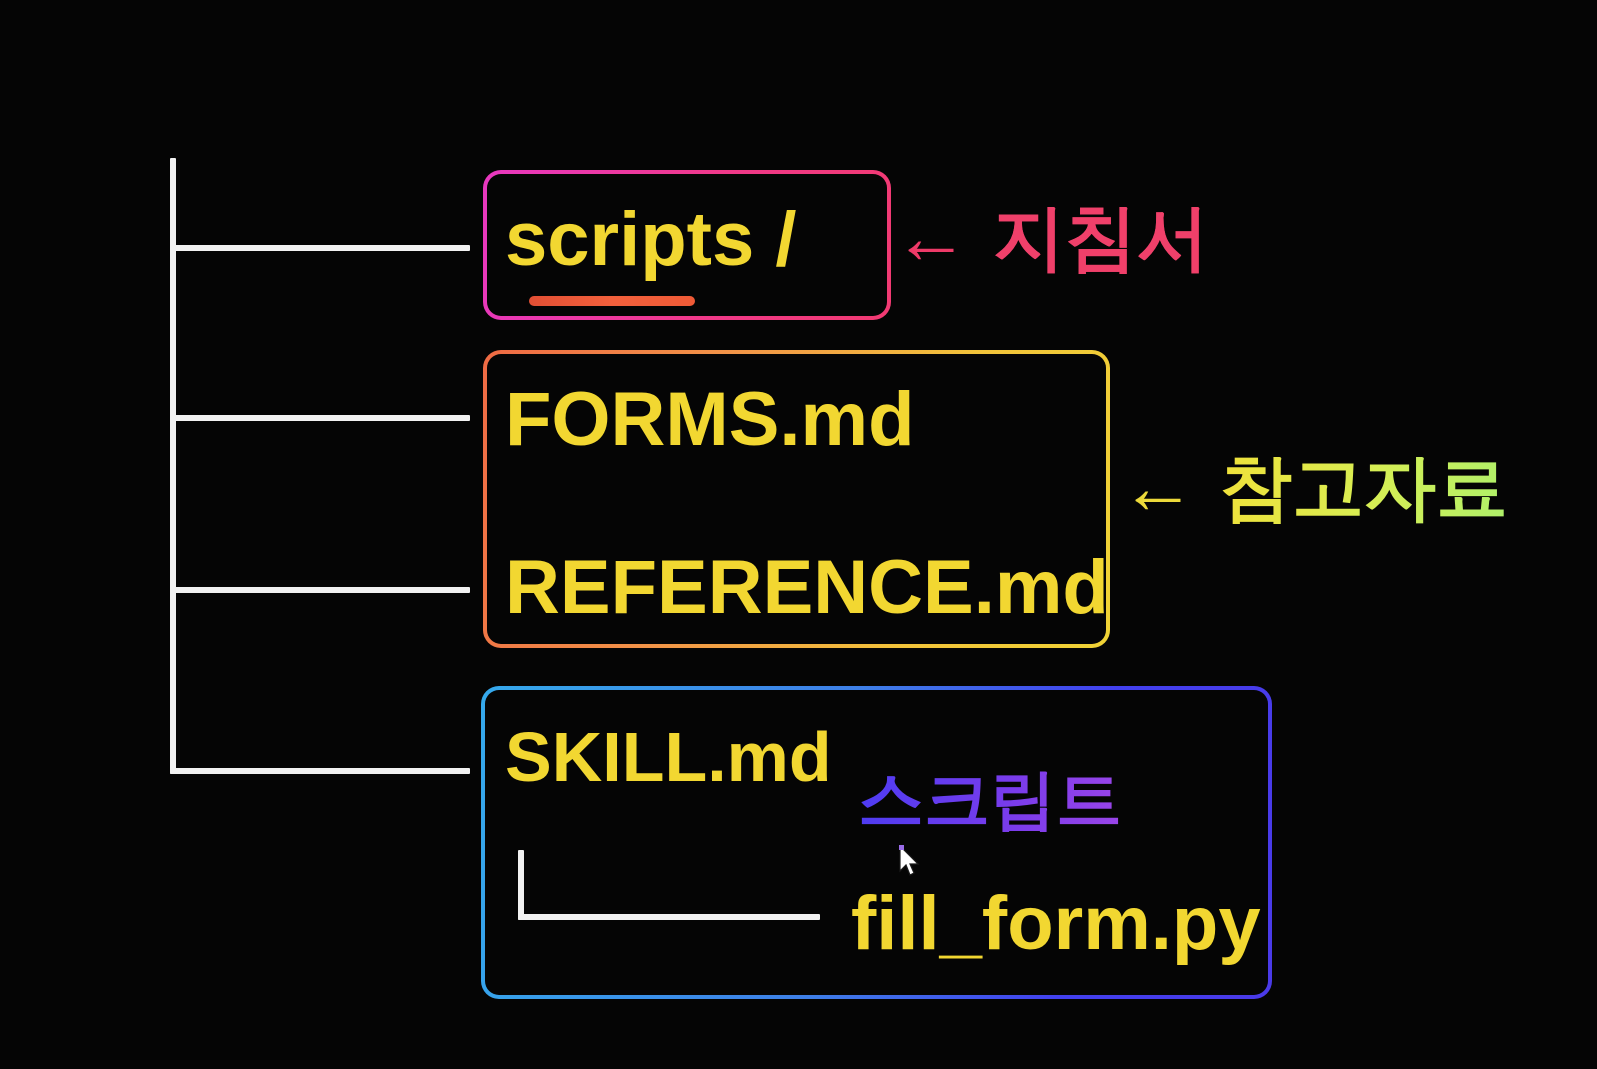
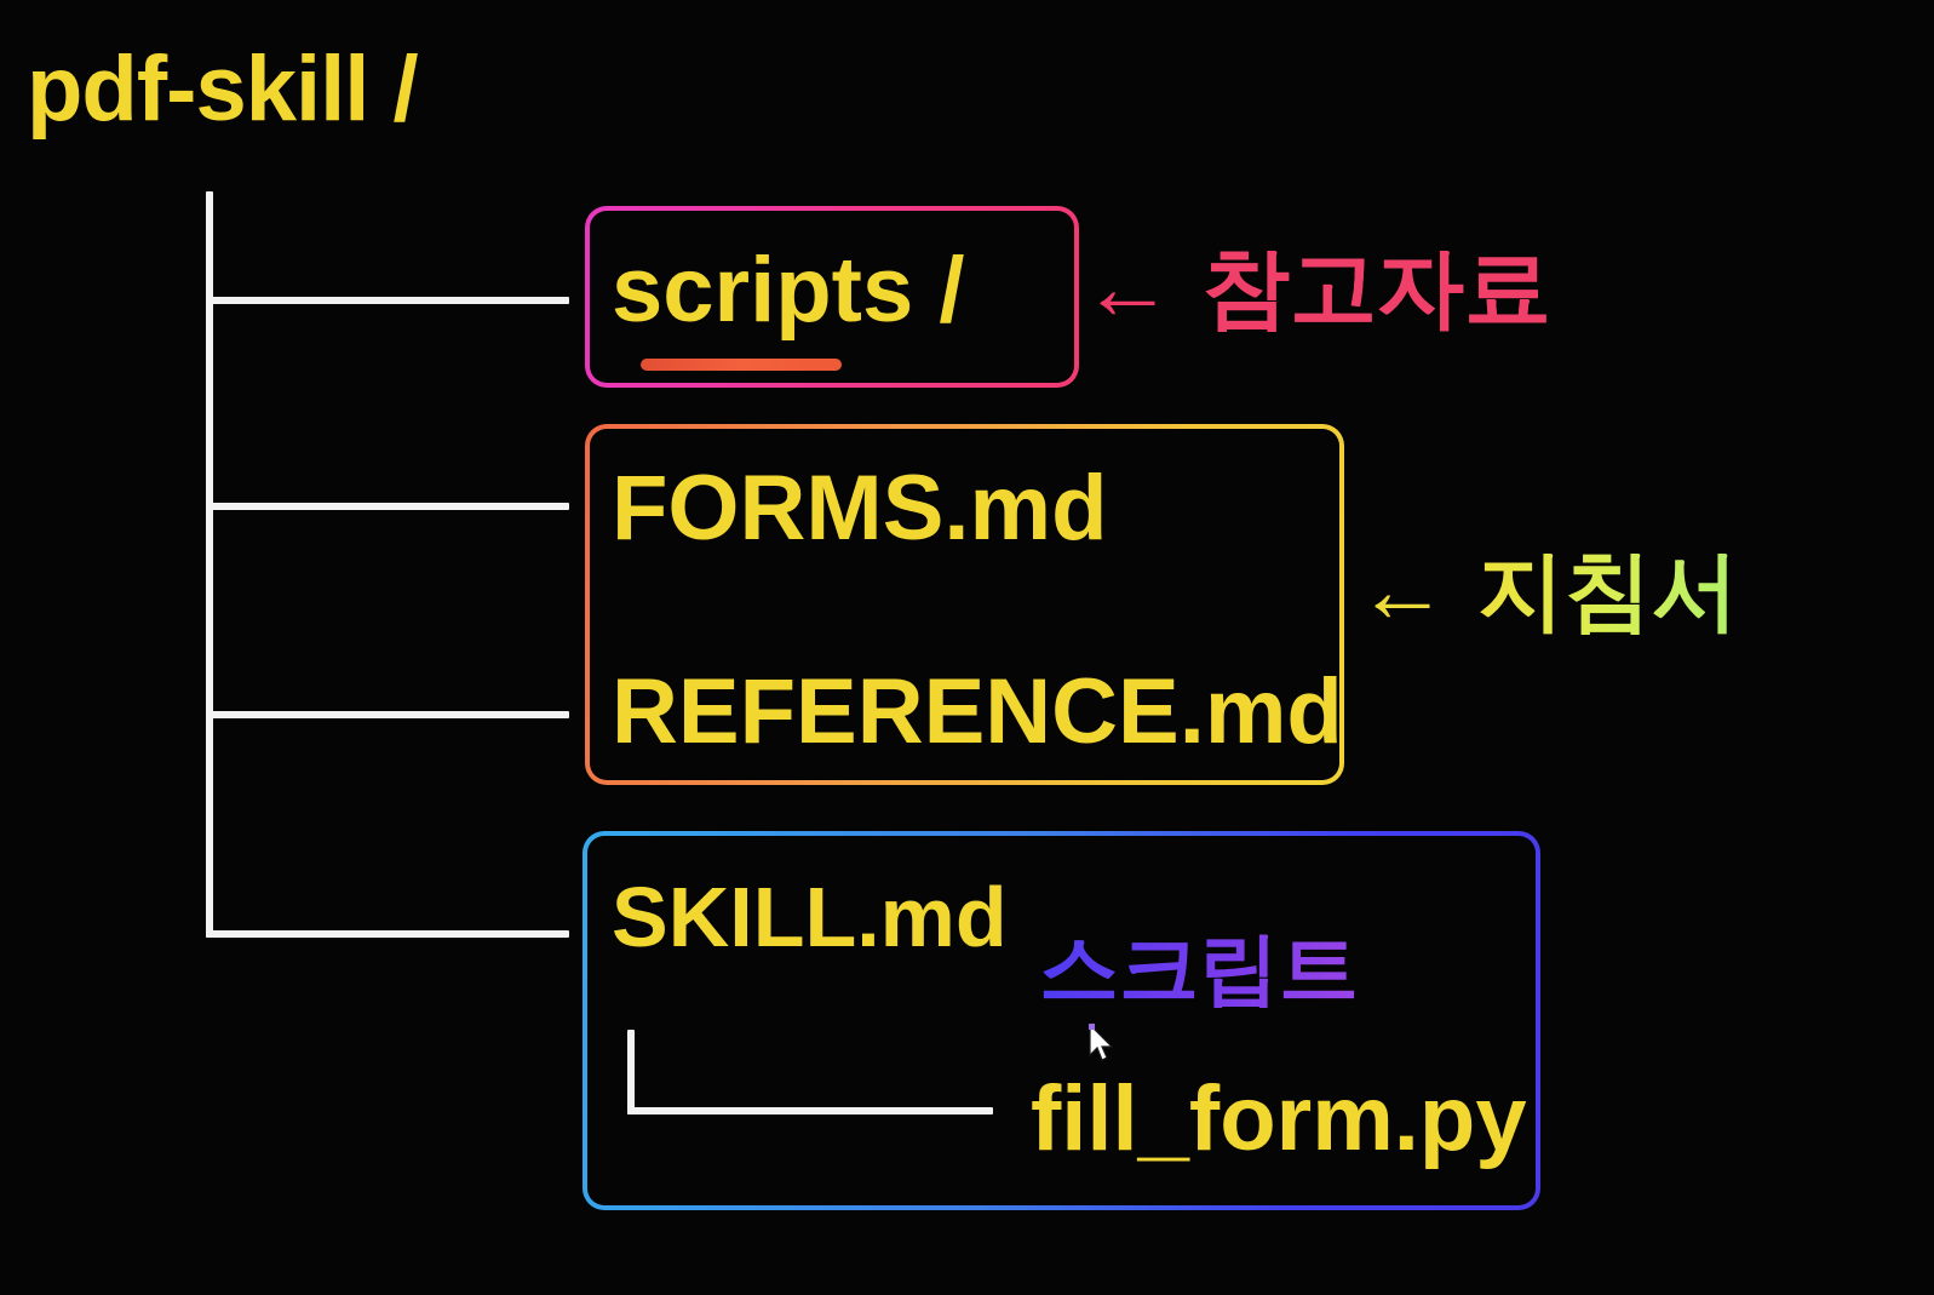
+ pdf-skill /
  scripts /
  FORMS.md
  REFERENCE.md
  SKILL.md
  fill_form.py
  ←
- 지침서
+ 참고자료
  ←
- 참고자료
+ 지침서
  스크립트
